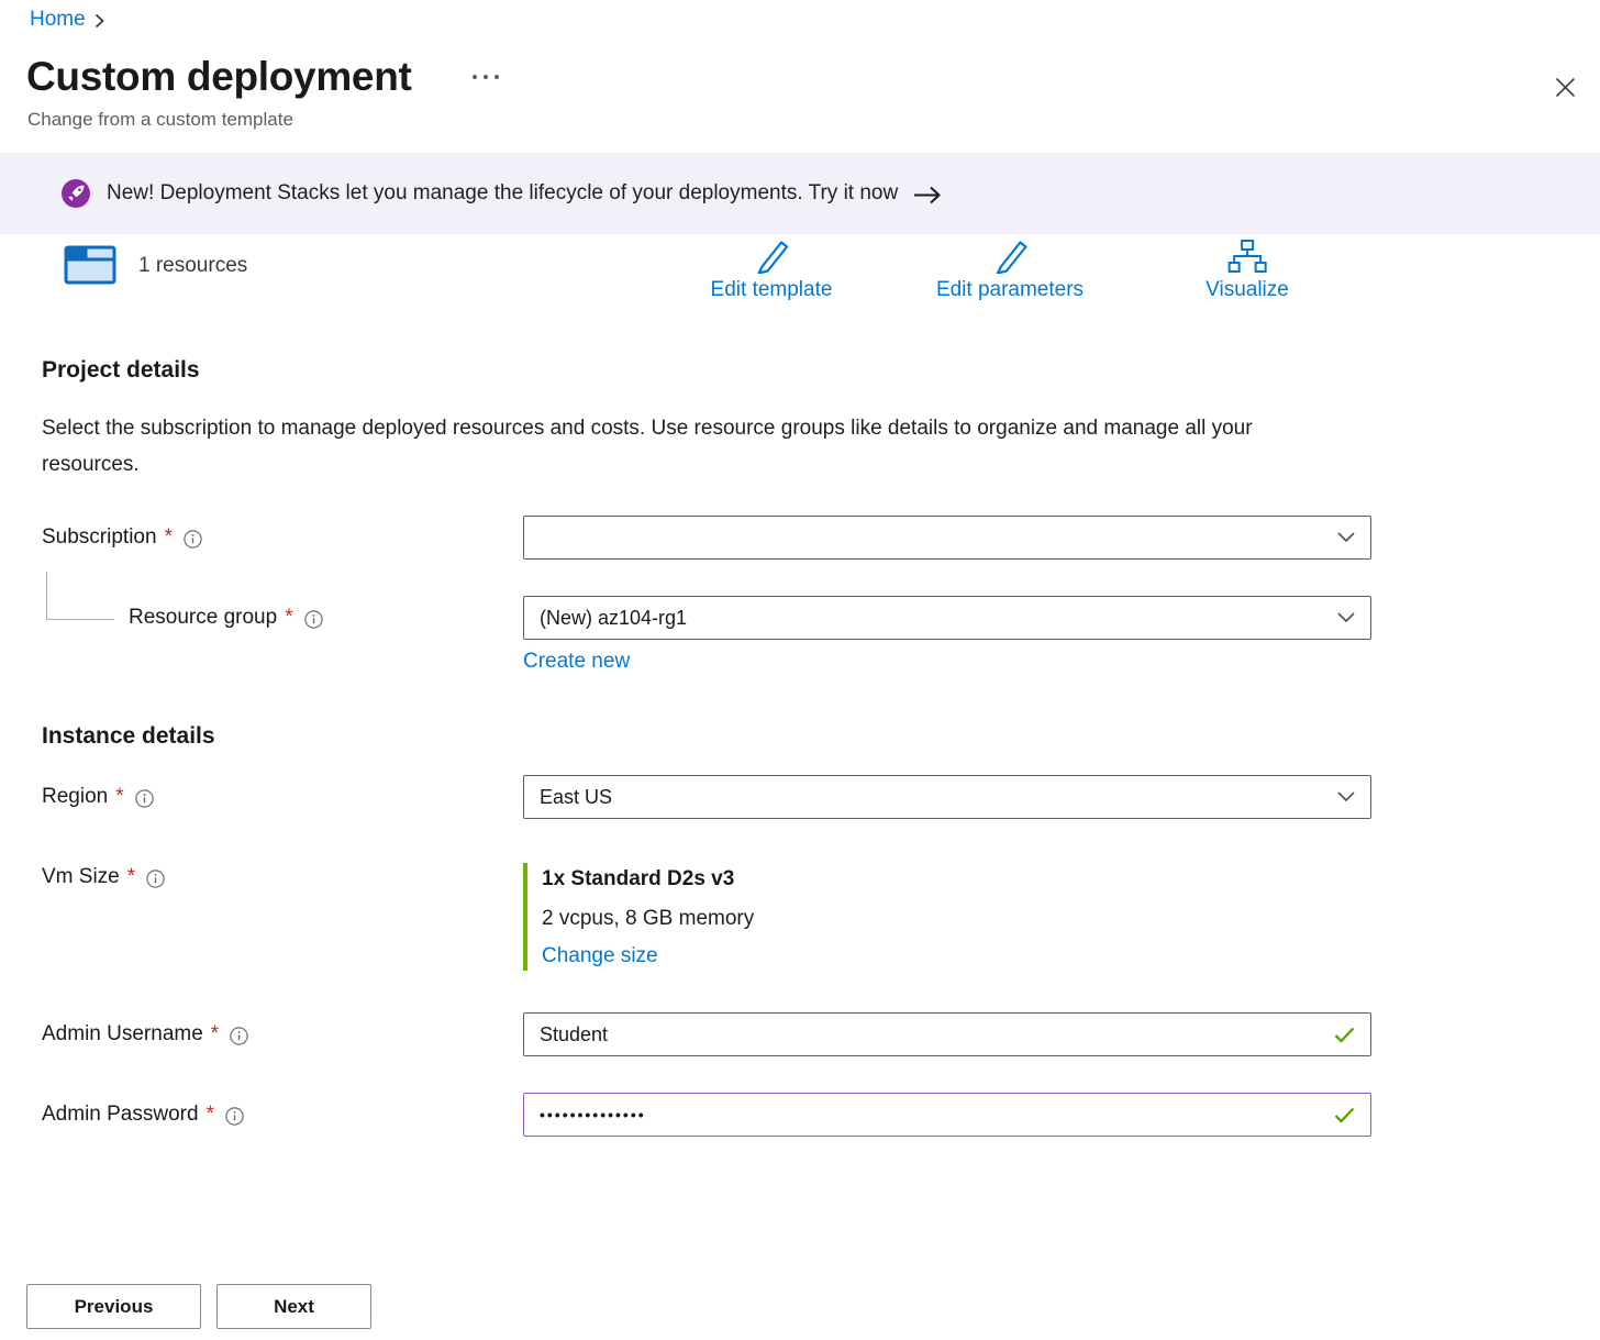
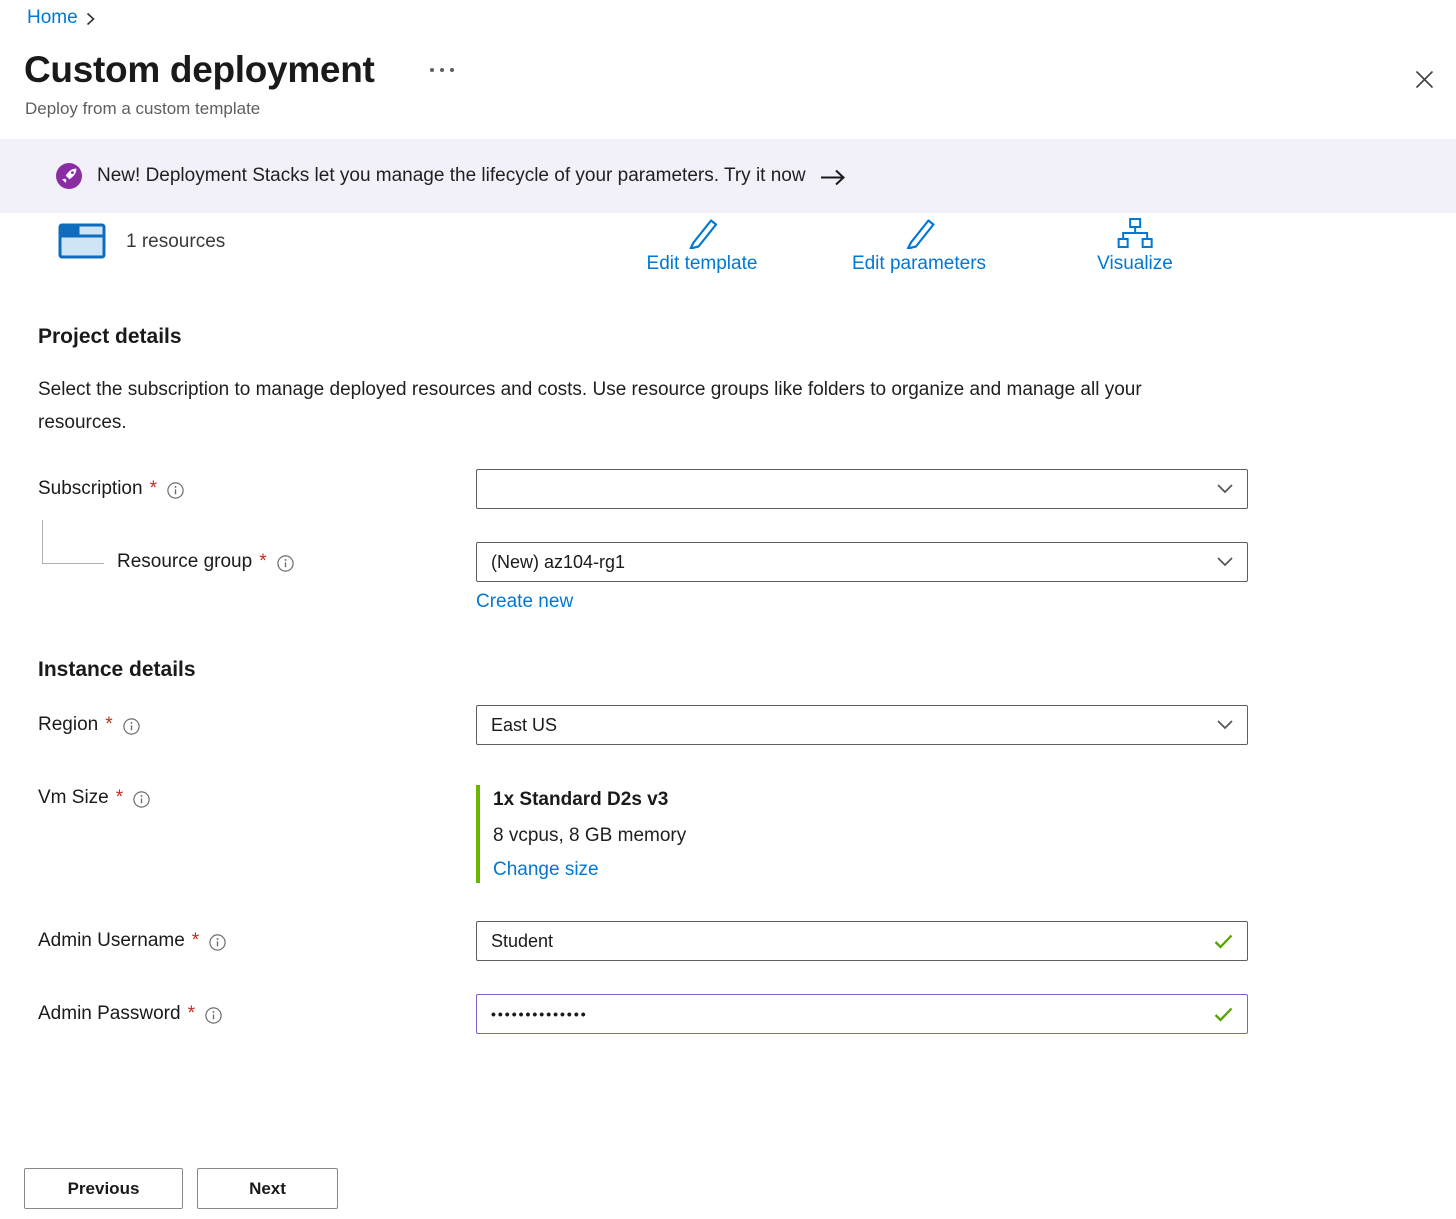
  Home
  Custom deployment
- Change from a custom template
+ Deploy from a custom template
- New! Deployment Stacks let you manage the lifecycle of your deployments. Try it now
+ New! Deployment Stacks let you manage the lifecycle of your parameters. Try it now
  1 resources
  Edit template
  Edit parameters
  Visualize
  Project details
- Select the subscription to manage deployed resources and costs. Use resource groups like details to organize and manage all your resources.
+ Select the subscription to manage deployed resources and costs. Use resource groups like folders to organize and manage all your resources.
  Subscription
  *
  Resource group
  *
  (New) az104-rg1
  Create new
  Instance details
  Region
  *
  East US
  Vm Size
  *
  1x Standard D2s v3
- 2 vcpus, 8 GB memory
+ 8 vcpus, 8 GB memory
  Change size
  Admin Username
  *
  Student
  Admin Password
  *
  ••••••••••••••
  Previous
  Next
